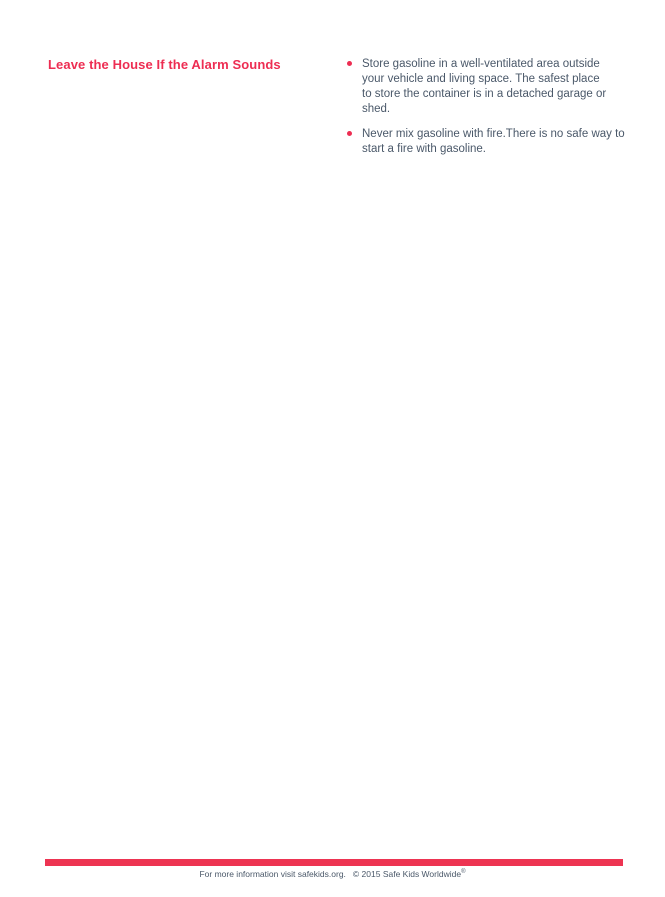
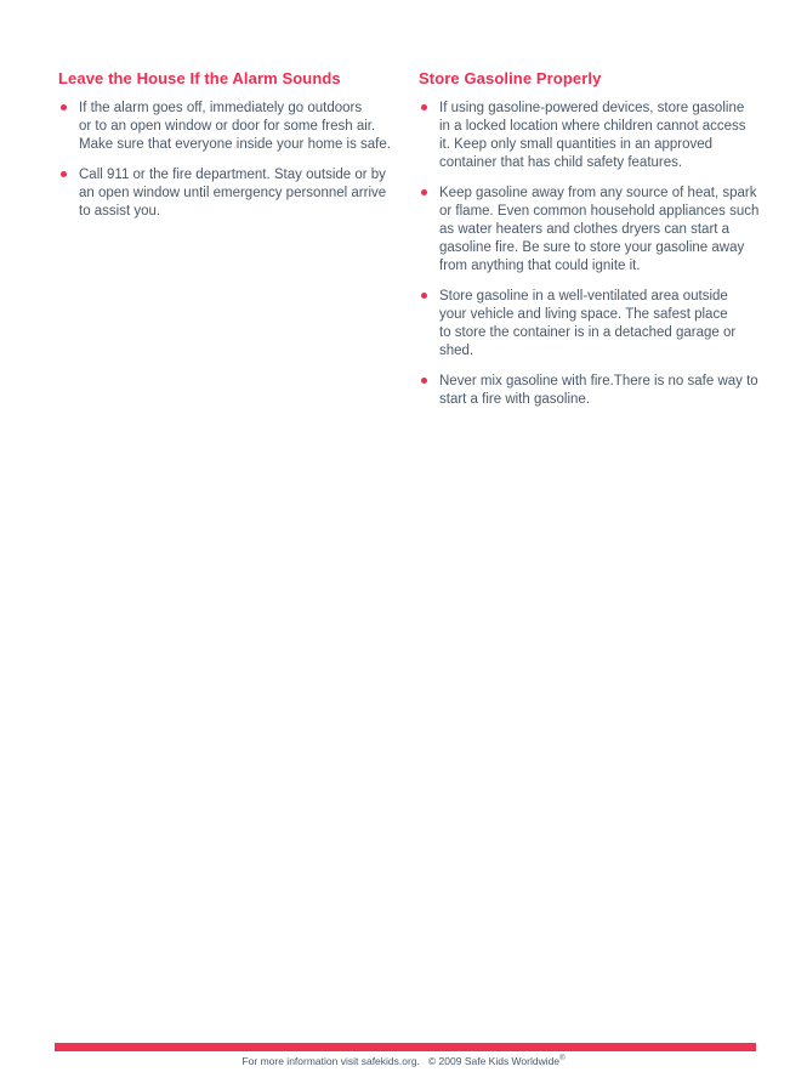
  Leave the House If the Alarm Sounds
+ If the alarm goes off, immediately go outdoors
+ or to an open window or door for some fresh air.
+ Make sure that everyone inside your home is safe.
+ Call 911 or the fire department. Stay outside or by
+ an open window until emergency personnel arrive
+ to assist you.
+ Store Gasoline Properly
+ If using gasoline-powered devices, store gasoline
+ in a locked location where children cannot access
+ it. Keep only small quantities in an approved
+ container that has child safety features.
+ Keep gasoline away from any source of heat, spark
+ or flame. Even common household appliances such
+ as water heaters and clothes dryers can start a
+ gasoline fire. Be sure to store your gasoline away
+ from anything that could ignite it.
  Store gasoline in a well-ventilated area outside
  your vehicle and living space. The safest place
  to store the container is in a detached garage or
  shed.
  Never mix gasoline with fire.There is no safe way to
  start a fire with gasoline.
- For more information visit safekids.org. © 2015 Safe Kids Worldwide
+ For more information visit safekids.org. © 2009 Safe Kids Worldwide
